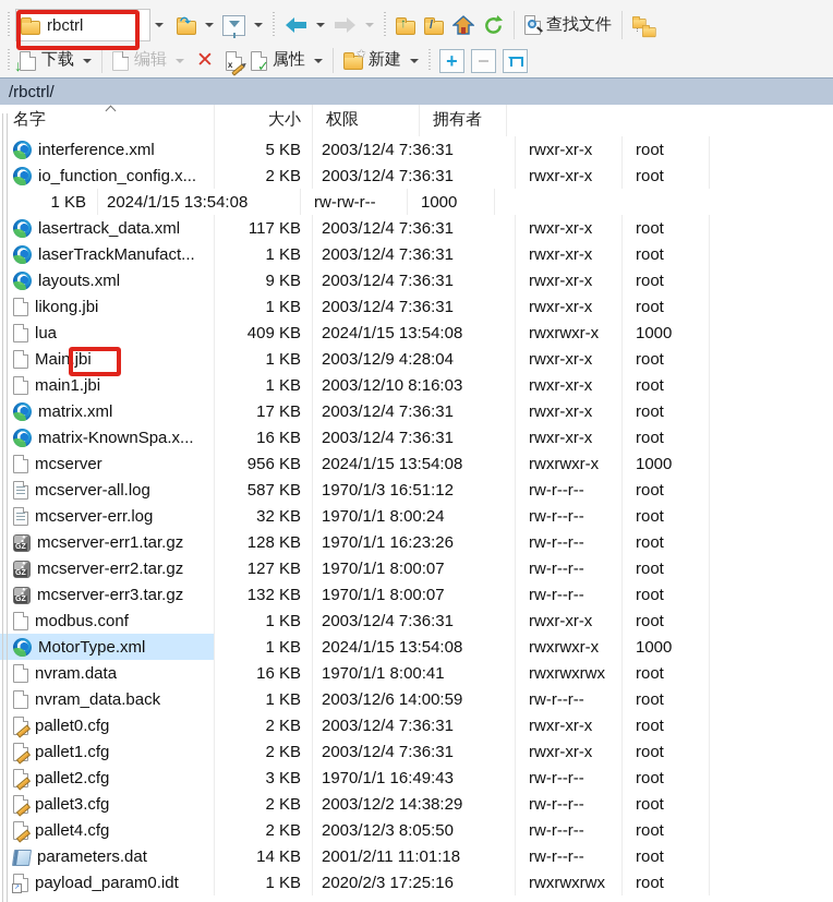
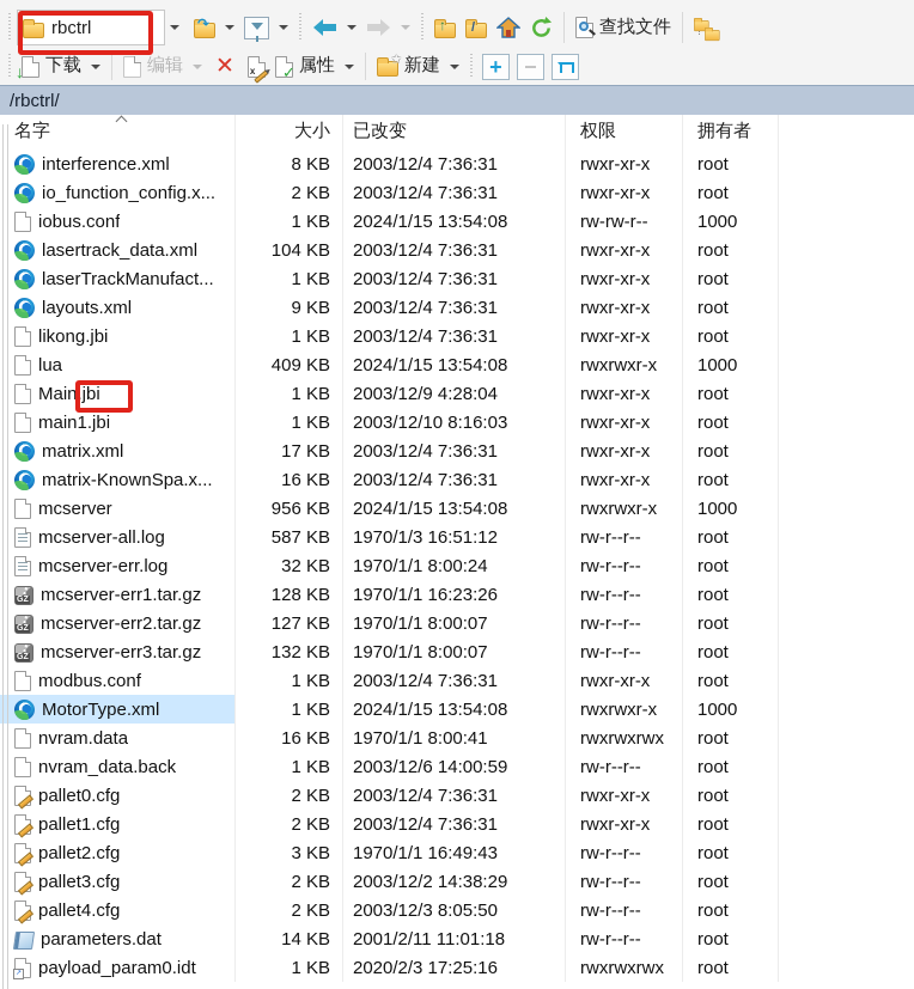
  rbctrl
  ↷
  ↑
  /
  查找文件
  ↓
  下载
  编辑
  ✕
  x
  ✓
  属性
  ✩
  新建
  +
  −
  /rbctrl/
  名字
  大小
+ 已改变
  权限
  拥有者
  interference.xml
- 5 KB
+ 8 KB
  2003/12/4 7:36:31
  rwxr-xr-x
  root
  io_function_config.x...
  2 KB
  2003/12/4 7:36:31
  rwxr-xr-x
  root
+ iobus.conf
  1 KB
  2024/1/15 13:54:08
  rw-rw-r--
  1000
  lasertrack_data.xml
- 117 KB
+ 104 KB
  2003/12/4 7:36:31
  rwxr-xr-x
  root
  laserTrackManufact...
  1 KB
  2003/12/4 7:36:31
  rwxr-xr-x
  root
  layouts.xml
  9 KB
  2003/12/4 7:36:31
  rwxr-xr-x
  root
  likong.jbi
  1 KB
  2003/12/4 7:36:31
  rwxr-xr-x
  root
  lua
  409 KB
  2024/1/15 13:54:08
  rwxrwxr-x
  1000
  Main.jbi
  1 KB
  2003/12/9 4:28:04
  rwxr-xr-x
  root
  main1.jbi
  1 KB
  2003/12/10 8:16:03
  rwxr-xr-x
  root
  matrix.xml
  17 KB
  2003/12/4 7:36:31
  rwxr-xr-x
  root
  matrix-KnownSpa.x...
  16 KB
  2003/12/4 7:36:31
  rwxr-xr-x
  root
  mcserver
  956 KB
  2024/1/15 13:54:08
  rwxrwxr-x
  1000
  mcserver-all.log
  587 KB
  1970/1/3 16:51:12
  rw-r--r--
  root
  mcserver-err.log
  32 KB
  1970/1/1 8:00:24
  rw-r--r--
  root
  mcserver-err1.tar.gz
  128 KB
  1970/1/1 16:23:26
  rw-r--r--
  root
  mcserver-err2.tar.gz
  127 KB
  1970/1/1 8:00:07
  rw-r--r--
  root
  mcserver-err3.tar.gz
  132 KB
  1970/1/1 8:00:07
  rw-r--r--
  root
  modbus.conf
  1 KB
  2003/12/4 7:36:31
  rwxr-xr-x
  root
  MotorType.xml
  1 KB
  2024/1/15 13:54:08
  rwxrwxr-x
  1000
  nvram.data
  16 KB
  1970/1/1 8:00:41
  rwxrwxrwx
  root
  nvram_data.back
  1 KB
  2003/12/6 14:00:59
  rw-r--r--
  root
  pallet0.cfg
  2 KB
  2003/12/4 7:36:31
  rwxr-xr-x
  root
  pallet1.cfg
  2 KB
  2003/12/4 7:36:31
  rwxr-xr-x
  root
  pallet2.cfg
  3 KB
  1970/1/1 16:49:43
  rw-r--r--
  root
  pallet3.cfg
  2 KB
  2003/12/2 14:38:29
  rw-r--r--
  root
  pallet4.cfg
  2 KB
  2003/12/3 8:05:50
  rw-r--r--
  root
  parameters.dat
  14 KB
  2001/2/11 11:01:18
  rw-r--r--
  root
  payload_param0.idt
  1 KB
  2020/2/3 17:25:16
  rwxrwxrwx
  root
